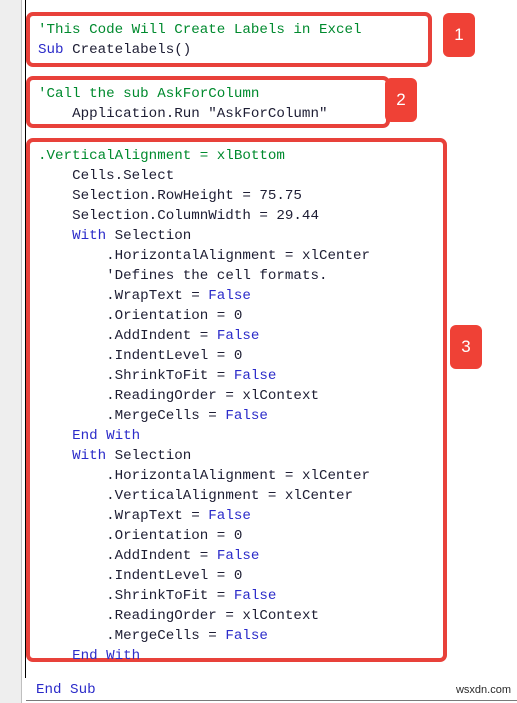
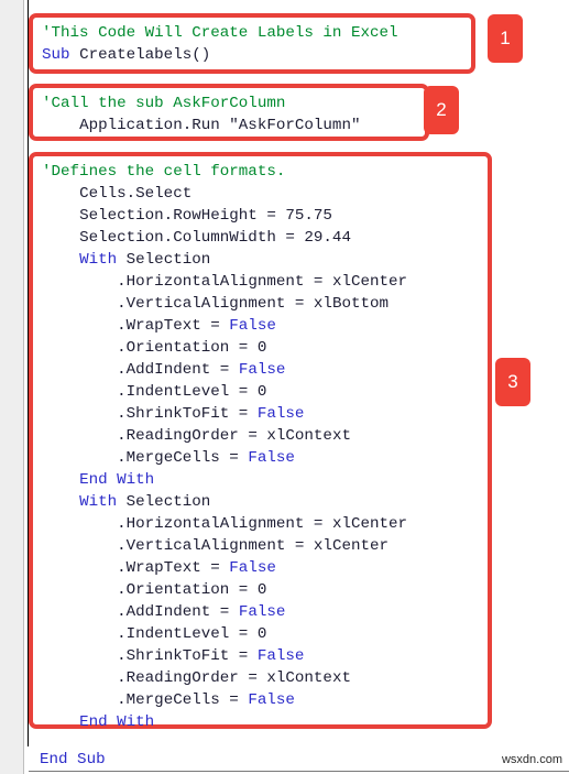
  'This Code Will Create Labels in Excel
  Sub Createlabels()
  'Call the sub AskForColumn
  Application.Run "AskForColumn"
- .VerticalAlignment = xlBottom
+ 'Defines the cell formats.
  Cells.Select
  Selection.RowHeight = 75.75
  Selection.ColumnWidth = 29.44
  With Selection
  .HorizontalAlignment = xlCenter
- 'Defines the cell formats.
+ .VerticalAlignment = xlBottom
  .WrapText = False
  .Orientation = 0
  .AddIndent = False
  .IndentLevel = 0
  .ShrinkToFit = False
  .ReadingOrder = xlContext
  .MergeCells = False
  End With
  With Selection
  .HorizontalAlignment = xlCenter
  .VerticalAlignment = xlCenter
  .WrapText = False
  .Orientation = 0
  .AddIndent = False
  .IndentLevel = 0
  .ShrinkToFit = False
  .ReadingOrder = xlContext
  .MergeCells = False
  End With
  1
  2
  3
  End Sub
  wsxdn.com
